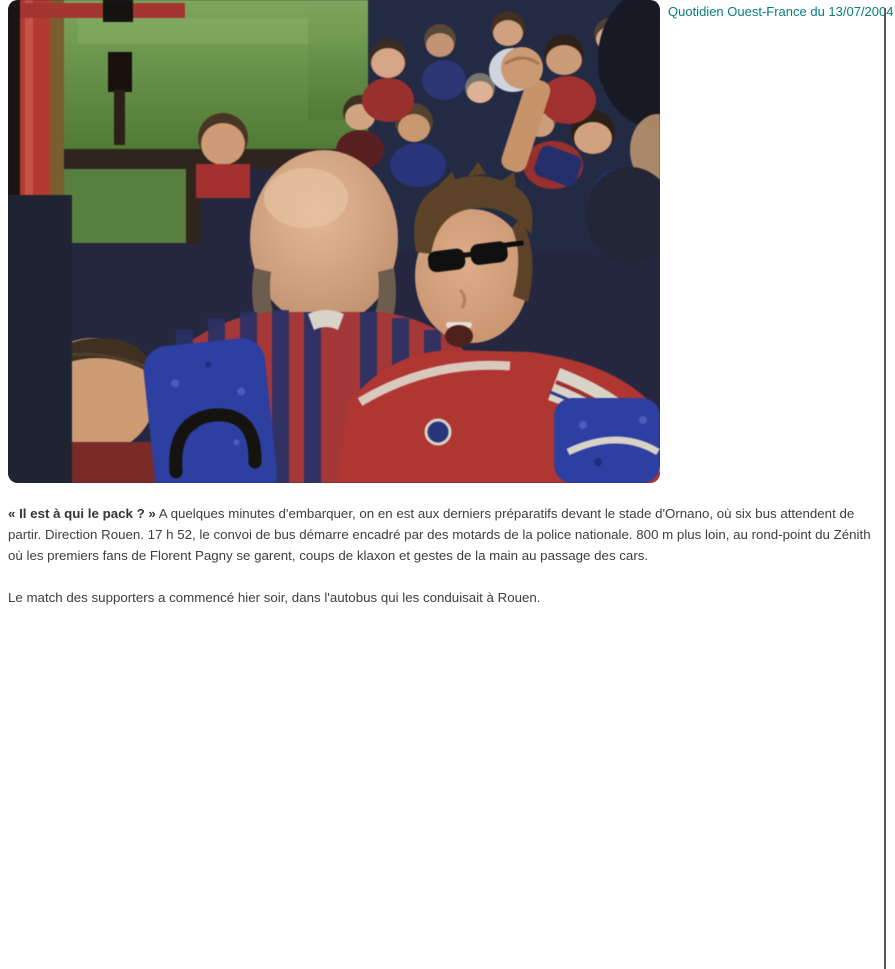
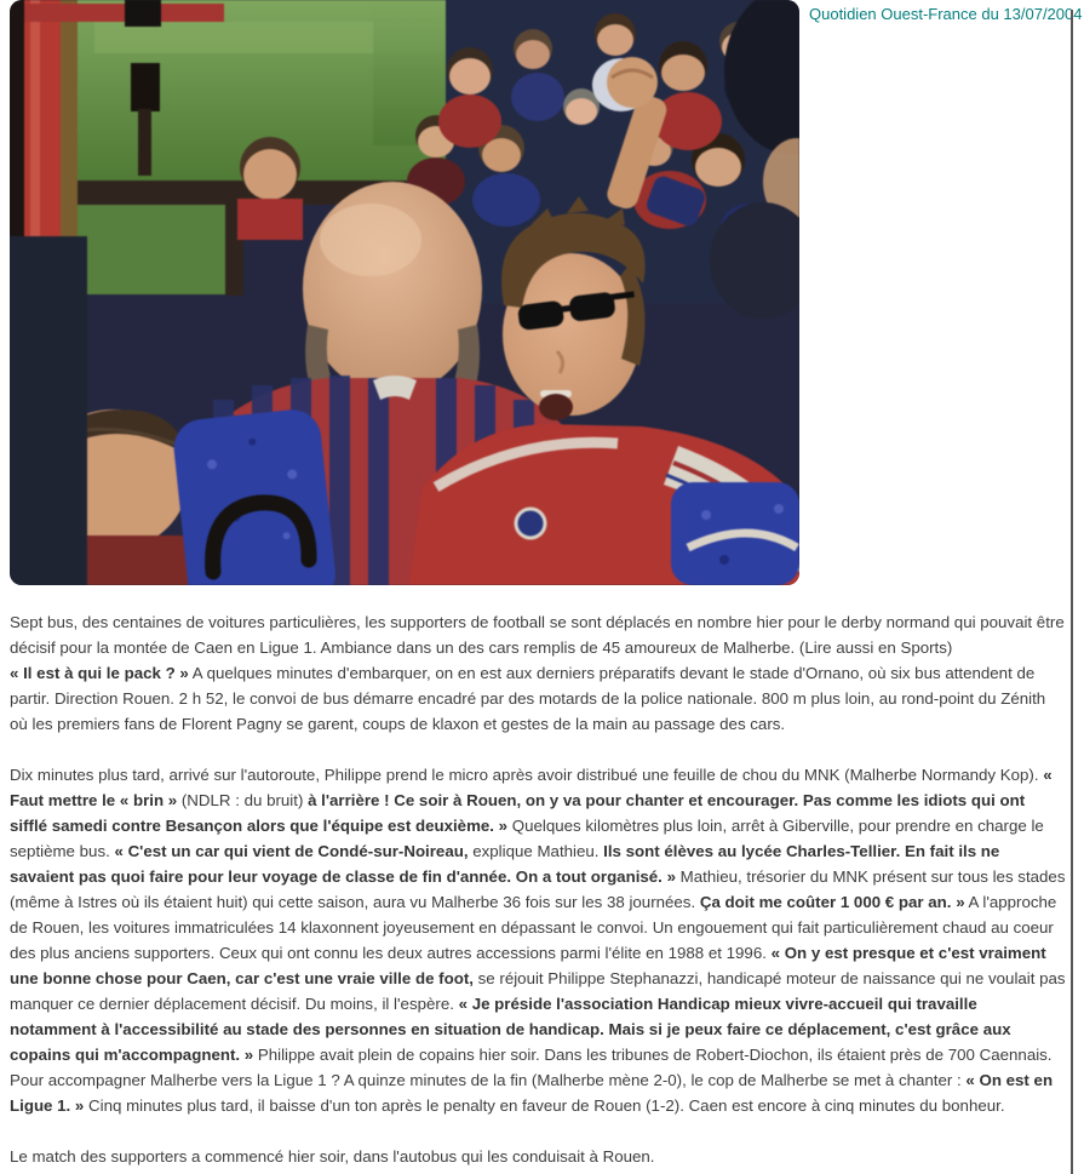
  Quotidien Ouest-France du 13/07/2004
+ Sept bus, des centaines de voitures particulières, les supporters de football se sont déplacés en nombre hier pour le derby normand qui pouvait être décisif pour la montée de Caen en Ligue 1. Ambiance dans un des cars remplis de 45 amoureux de Malherbe. (Lire aussi en Sports)
- « Il est à qui le pack ? » A quelques minutes d'embarquer, on en est aux derniers préparatifs devant le stade d'Ornano, où six bus attendent de partir. Direction Rouen. 17 h 52, le convoi de bus démarre encadré par des motards de la police nationale. 800 m plus loin, au rond-point du Zénith où les premiers fans de Florent Pagny se garent, coups de klaxon et gestes de la main au passage des cars.
+ « Il est à qui le pack ? » A quelques minutes d'embarquer, on en est aux derniers préparatifs devant le stade d'Ornano, où six bus attendent de partir. Direction Rouen. 2 h 52, le convoi de bus démarre encadré par des motards de la police nationale. 800 m plus loin, au rond-point du Zénith où les premiers fans de Florent Pagny se garent, coups de klaxon et gestes de la main au passage des cars.
+ Dix minutes plus tard, arrivé sur l'autoroute, Philippe prend le micro après avoir distribué une feuille de chou du MNK (Malherbe Normandy Kop). « Faut mettre le « brin » (NDLR : du bruit) à l'arrière ! Ce soir à Rouen, on y va pour chanter et encourager. Pas comme les idiots qui ont sifflé samedi contre Besançon alors que l'équipe est deuxième. » Quelques kilomètres plus loin, arrêt à Giberville, pour prendre en charge le septième bus. « C'est un car qui vient de Condé-sur-Noireau, explique Mathieu. Ils sont élèves au lycée Charles-Tellier. En fait ils ne savaient pas quoi faire pour leur voyage de classe de fin d'année. On a tout organisé. » Mathieu, trésorier du MNK présent sur tous les stades (même à Istres où ils étaient huit) qui cette saison, aura vu Malherbe 36 fois sur les 38 journées. Ça doit me coûter 1 000 € par an. » A l'approche de Rouen, les voitures immatriculées 14 klaxonnent joyeusement en dépassant le convoi. Un engouement qui fait particulièrement chaud au coeur des plus anciens supporters. Ceux qui ont connu les deux autres accessions parmi l'élite en 1988 et 1996. « On y est presque et c'est vraiment une bonne chose pour Caen, car c'est une vraie ville de foot, se réjouit Philippe Stephanazzi, handicapé moteur de naissance qui ne voulait pas manquer ce dernier déplacement décisif. Du moins, il l'espère. « Je préside l'association Handicap mieux vivre-accueil qui travaille notamment à l'accessibilité au stade des personnes en situation de handicap. Mais si je peux faire ce déplacement, c'est grâce aux copains qui m'accompagnent. » Philippe avait plein de copains hier soir. Dans les tribunes de Robert-Diochon, ils étaient près de 700 Caennais. Pour accompagner Malherbe vers la Ligue 1 ? A quinze minutes de la fin (Malherbe mène 2-0), le cop de Malherbe se met à chanter : « On est en Ligue 1. » Cinq minutes plus tard, il baisse d'un ton après le penalty en faveur de Rouen (1-2). Caen est encore à cinq minutes du bonheur.
  Le match des supporters a commencé hier soir, dans l'autobus qui les conduisait à Rouen.
